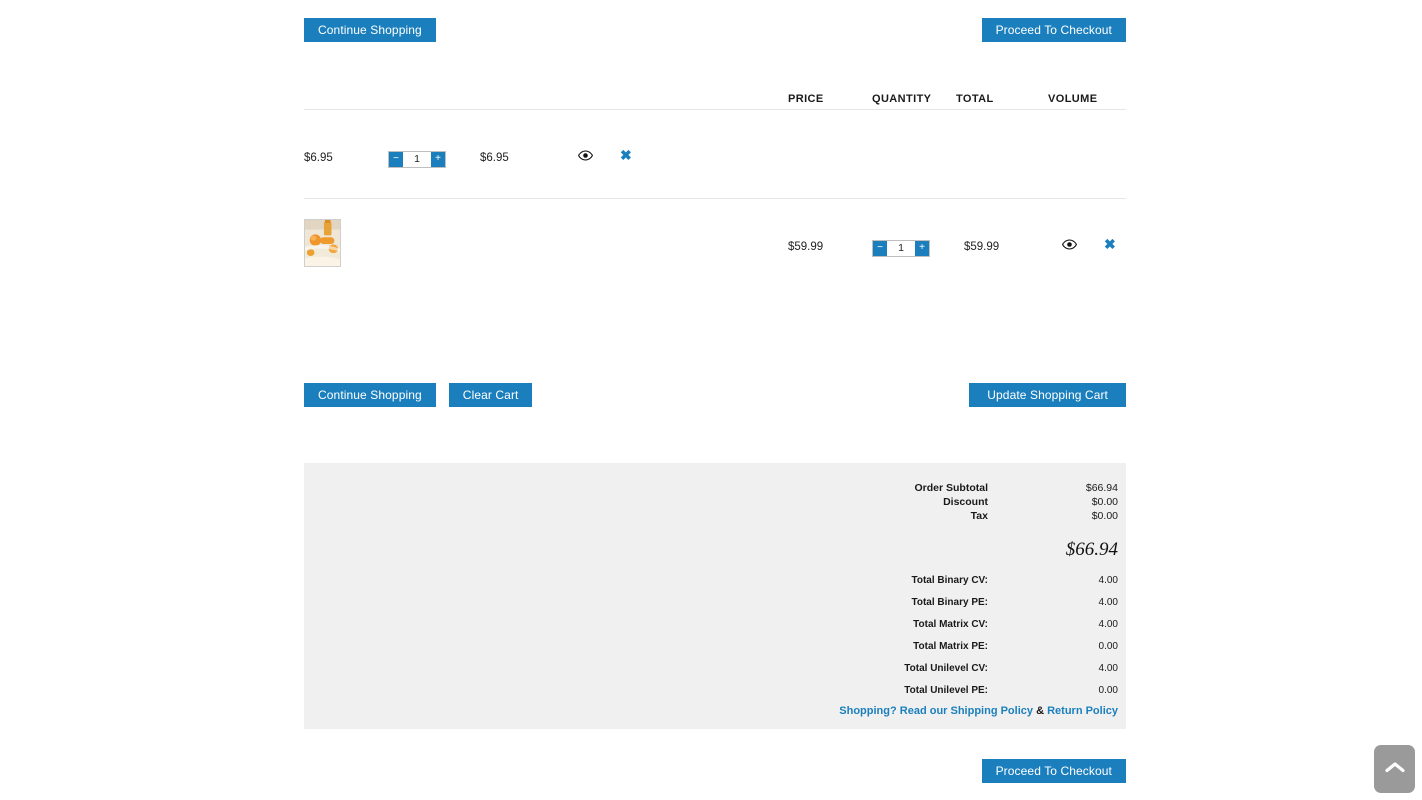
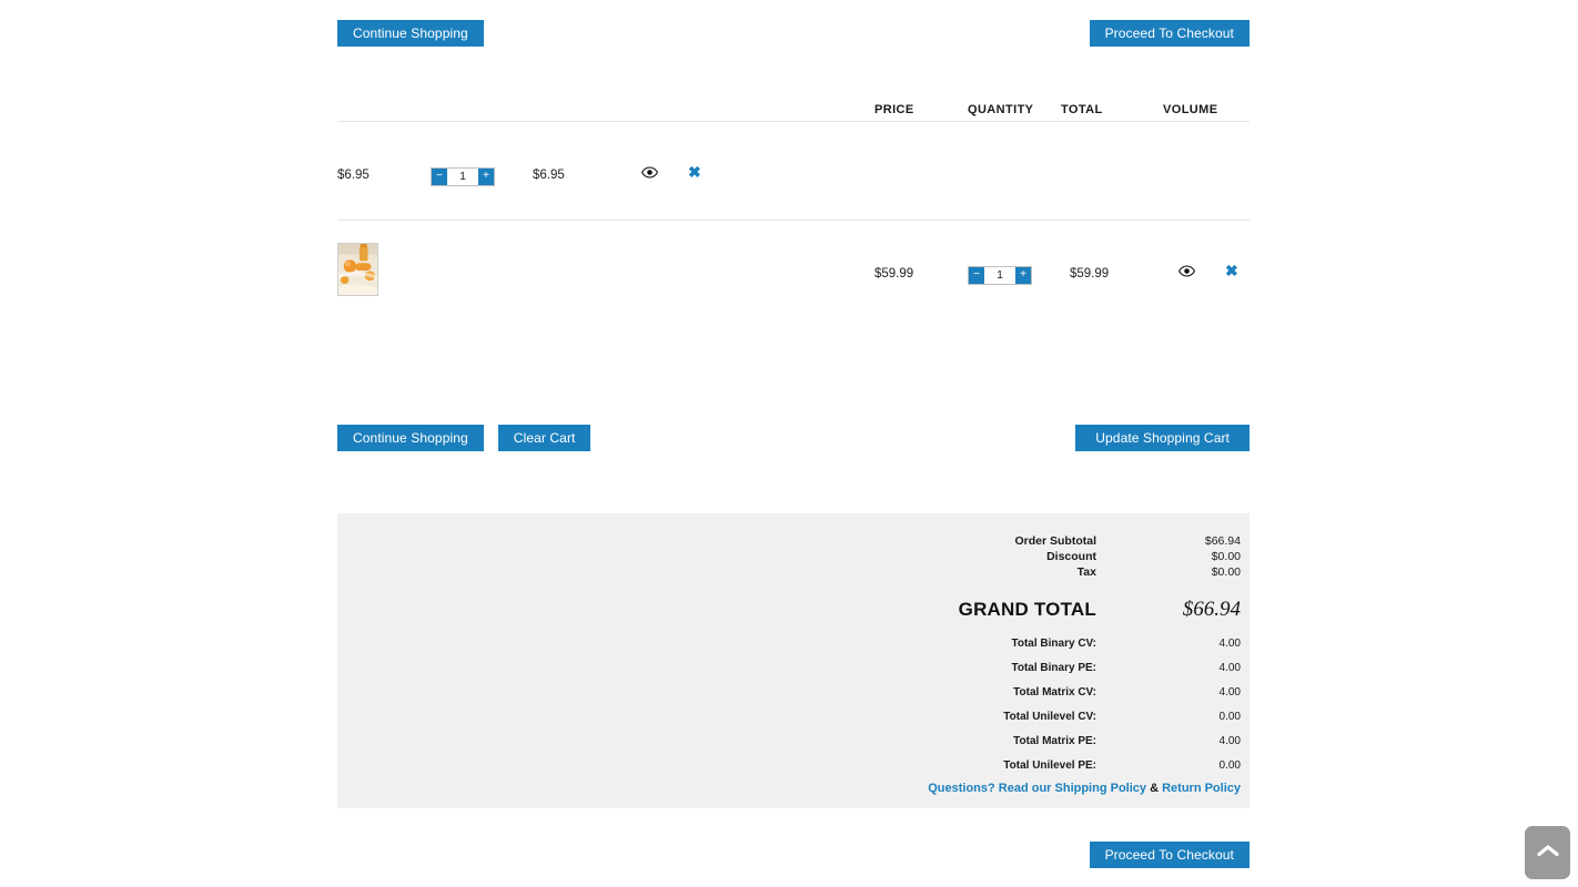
  Continue Shopping
  Proceed To Checkout
  PRICE
  QUANTITY
  TOTAL
  VOLUME
  $6.95
  −
  1
  +
  $6.95
  ✖
  $59.99
  −
  1
  +
  $59.99
  ✖
  Continue Shopping
  Clear Cart
  Update Shopping Cart
  Order Subtotal
  $66.94
  Discount
  $0.00
  Tax
  $0.00
+ GRAND TOTAL
  $66.94
  Total Binary CV:
  4.00
  Total Binary PE:
  4.00
  Total Matrix CV:
  4.00
- Total Matrix PE:
+ Total Unilevel CV:
  0.00
- Total Unilevel CV:
+ Total Matrix PE:
  4.00
  Total Unilevel PE:
  0.00
- Shopping? Read our Shipping Policy & Return Policy
+ Questions? Read our Shipping Policy & Return Policy
  Proceed To Checkout
